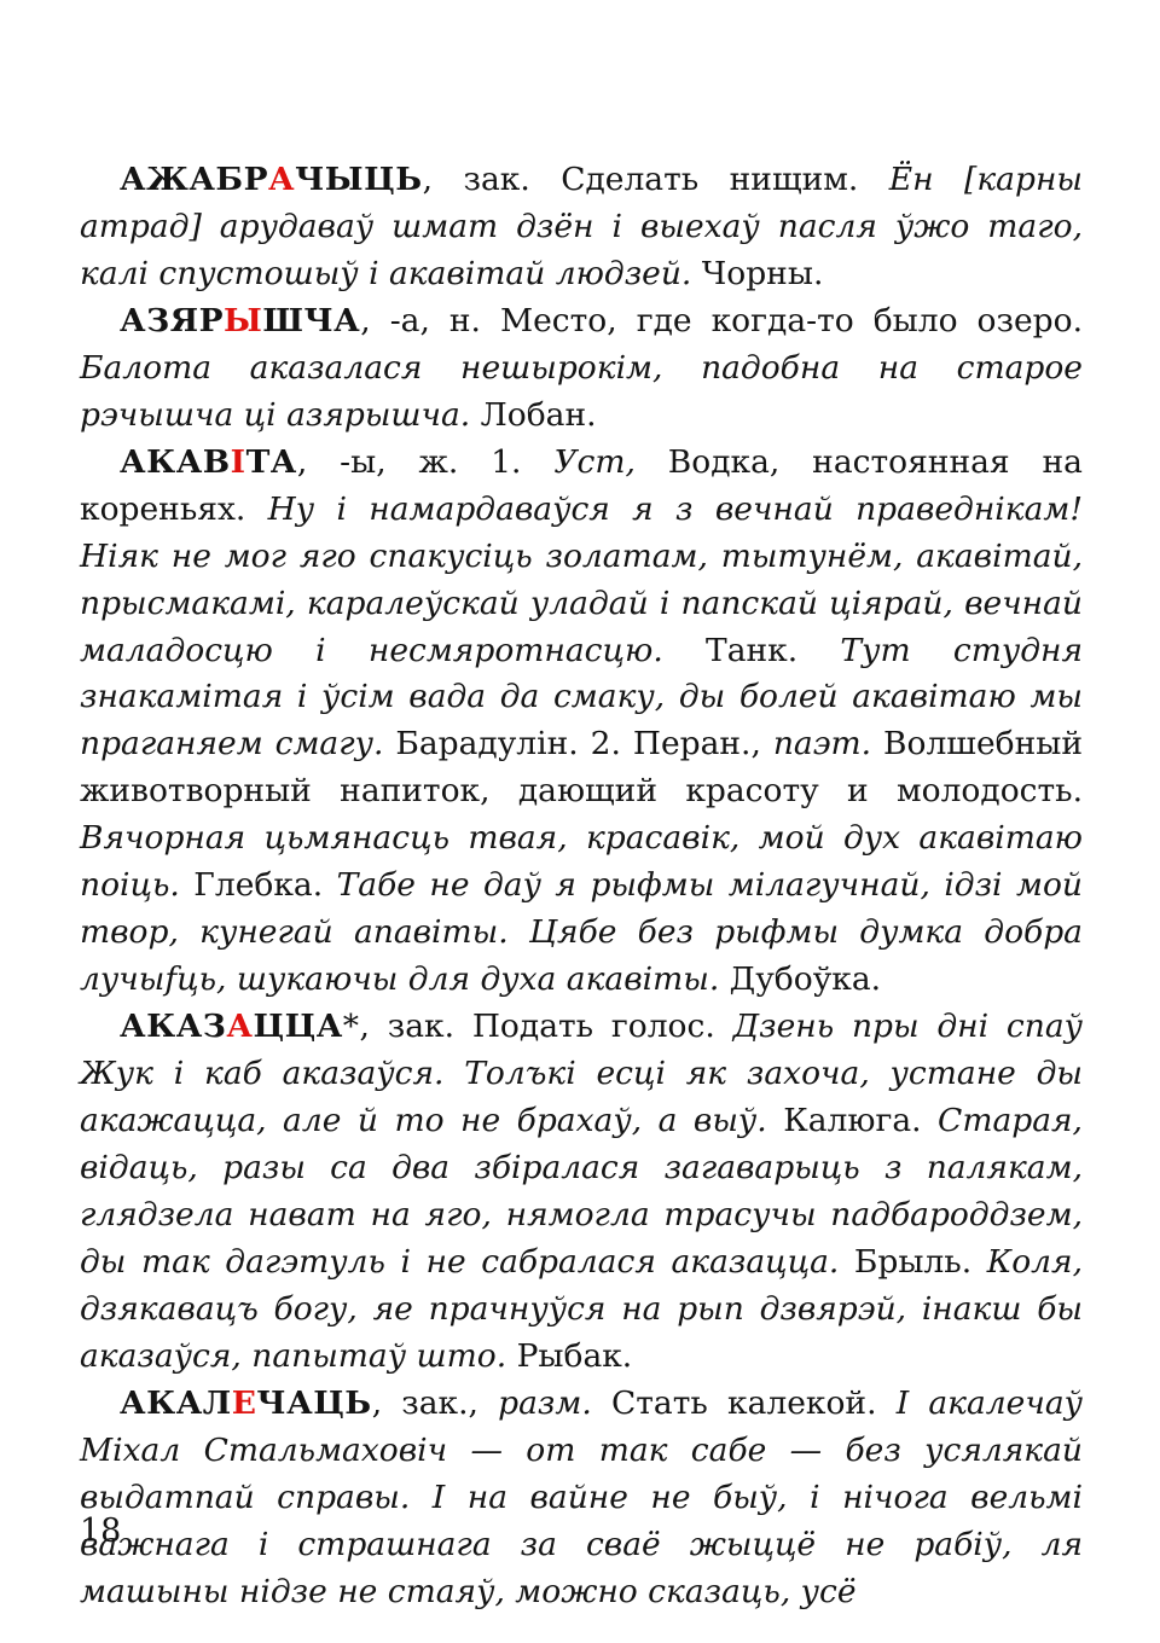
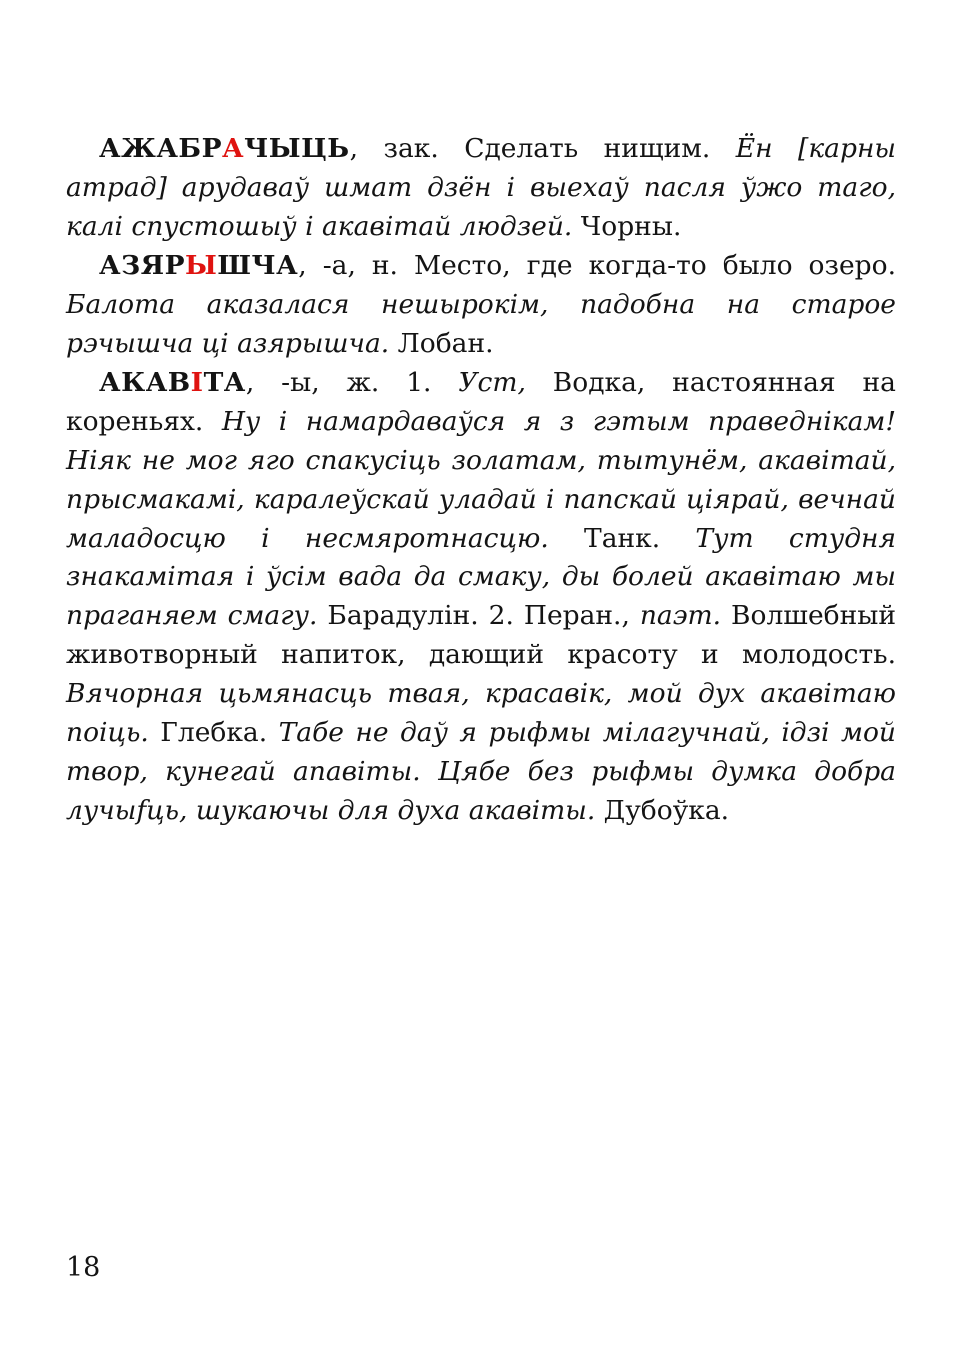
  АЖАБРАЧЫЦЬ, зак. Сделать нищим. Ён [карны атрад] арудаваў шмат дзён і выехаў пасля ўжо таго, калі спустошыў і акавітай людзей. Чорны.
  АЗЯРЫШЧА, -а, н. Место, где когда-то было озеро. Балота аказалася нешырокім, падобна на старое рэчышча ці азярышча. Лобан.
- АКАВІТА, -ы, ж. 1. Уст, Водка, настоянная на кореньях. Ну і намардаваўся я з вечнай праведнікам! Ніяк не мог яго спакусіць золатам, тытунём, акавітай, прысмакамі, каралеўскай уладай і папскай ціярай, вечнай маладосцю і несмяротнасцю. Танк. Тут студня знакамітая і ўсім вада да смаку, ды болей акавітаю мы праганяем смагу. Барадулін. 2. Перан., паэт. Волшебный животворный напиток, дающий красоту и молодость. Вячорная цьмянасць твая, красавік, мой дух акавітаю поіць. Глебка. Табе не даў я рыфмы мілагучнай, ідзі мой твор, кунегай апавіты. Цябе без рыфмы думка добра лучыfць, шукаючы для духа акавіты. Дубоўка.
+ АКАВІТА, -ы, ж. 1. Уст, Водка, настоянная на кореньях. Ну і намардаваўся я з гэтым праведнікам! Ніяк не мог яго спакусіць золатам, тытунём, акавітай, прысмакамі, каралеўскай уладай і папскай ціярай, вечнай маладосцю і несмяротнасцю. Танк. Тут студня знакамітая і ўсім вада да смаку, ды болей акавітаю мы праганяем смагу. Барадулін. 2. Перан., паэт. Волшебный животворный напиток, дающий красоту и молодость. Вячорная цьмянасць твая, красавік, мой дух акавітаю поіць. Глебка. Табе не даў я рыфмы мілагучнай, ідзі мой твор, кунегай апавіты. Цябе без рыфмы думка добра лучыfць, шукаючы для духа акавіты. Дубоўка.
- АКАЗАЦЦА*, зак. Подать голос. Дзень пры дні спаў Жук і каб аказаўся. Толъкі есці як захоча, устане ды акажацца, але й то не брахаў, а выў. Калюга. Старая, відаць, разы са два збіралася загаварыць з палякам, глядзела нават на яго, нямогла трасучы падбароддзем, ды так дагэтуль і не сабралася аказацца. Брыль. Коля, дзякавацъ богу, яе прачнуўся на рып дзвярэй, інакш бы аказаўся, папытаў што. Рыбак.
- АКАЛЕЧАЦЬ, зак., разм. Стать калекой. І акалечаў Міхал Стальмаховіч — от так сабе — без усялякай выдатпай справы. І на вайне не быў, і нічога вельмі важнага і страшнага за сваё жыццё не рабіў, ля машыны нідзе не стаяў, можно сказаць, усё
  18
